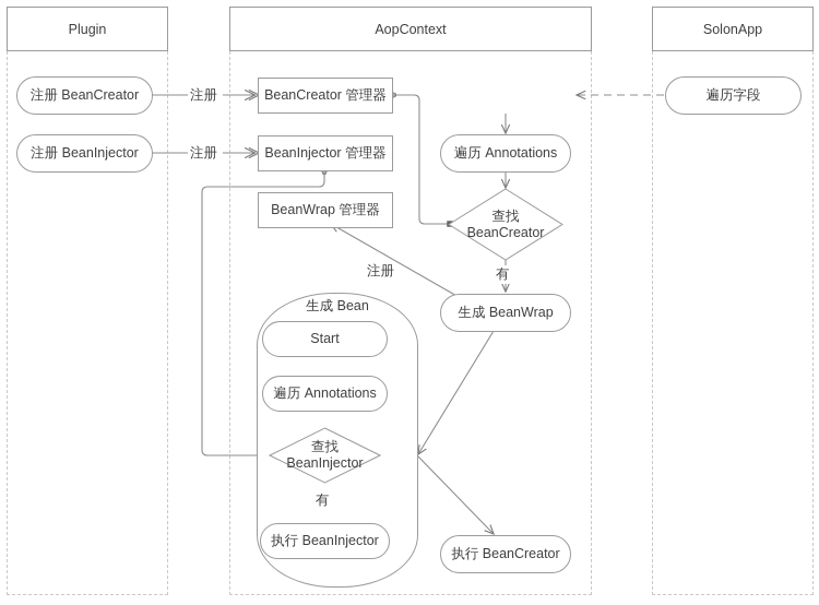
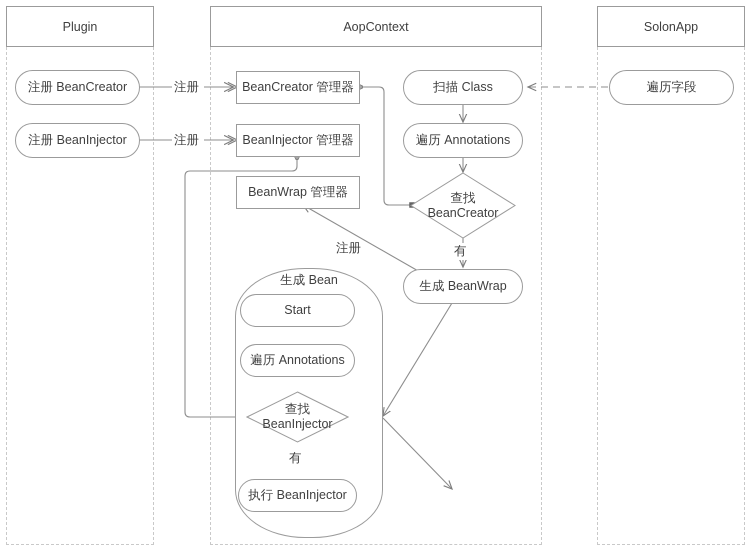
  Plugin
  AopContext
  SolonApp
  注册 BeanCreator
  注册 BeanInjector
  BeanCreator 管理器
  BeanInjector 管理器
  BeanWrap 管理器
+ 扫描 Class
  遍历 Annotations
  查找
  BeanCreator
  生成 BeanWrap
  生成 Bean
  Start
  遍历 Annotations
  查找
  BeanInjector
  执行 BeanInjector
- 执行 BeanCreator
  遍历字段
  注册
  注册
  注册
  有
  有
